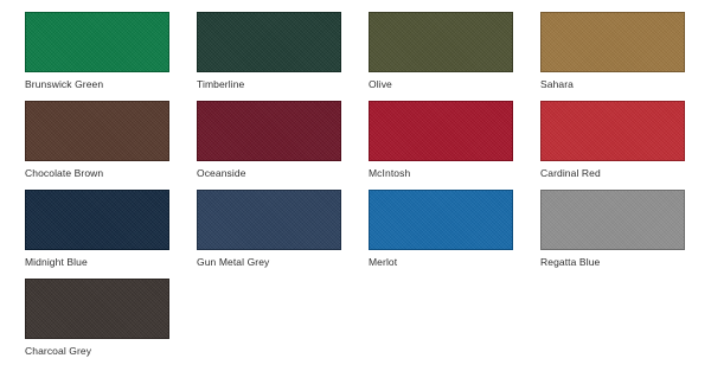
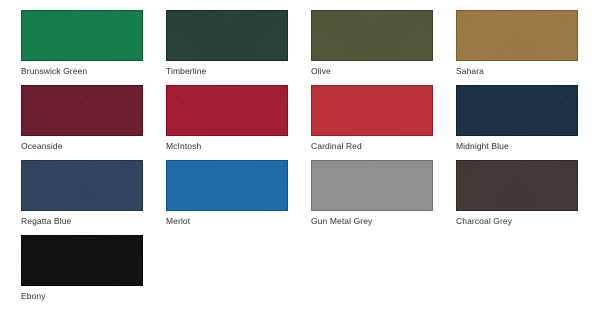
  Brunswick Green
  Timberline
  Olive
  Sahara
- Chocolate Brown
  Oceanside
  McIntosh
  Cardinal Red
  Midnight Blue
- Gun Metal Grey
+ Regatta Blue
  Merlot
- Regatta Blue
+ Gun Metal Grey
  Charcoal Grey
+ Ebony
